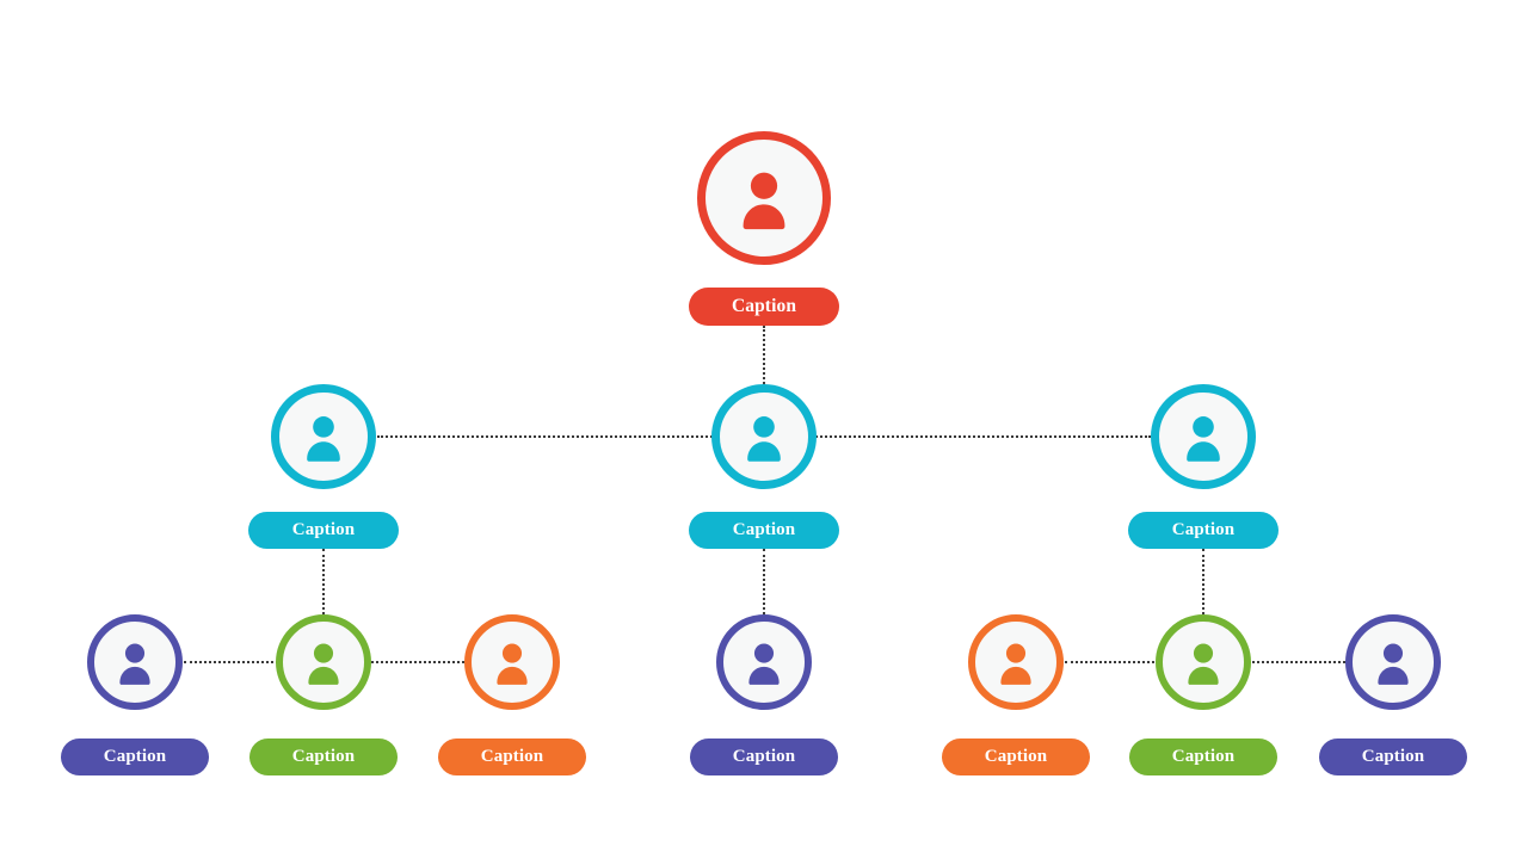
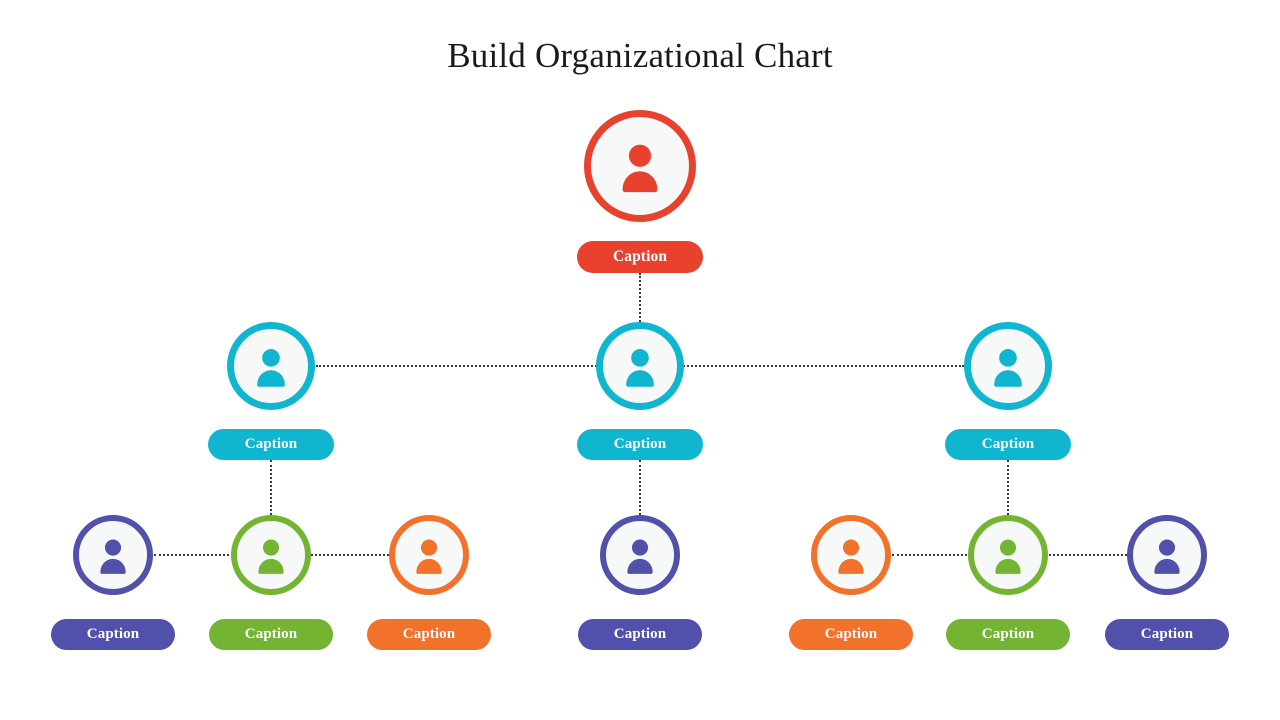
+ Build Organizational Chart
  Caption
  Caption
  Caption
  Caption
  Caption
  Caption
  Caption
  Caption
  Caption
  Caption
  Caption
